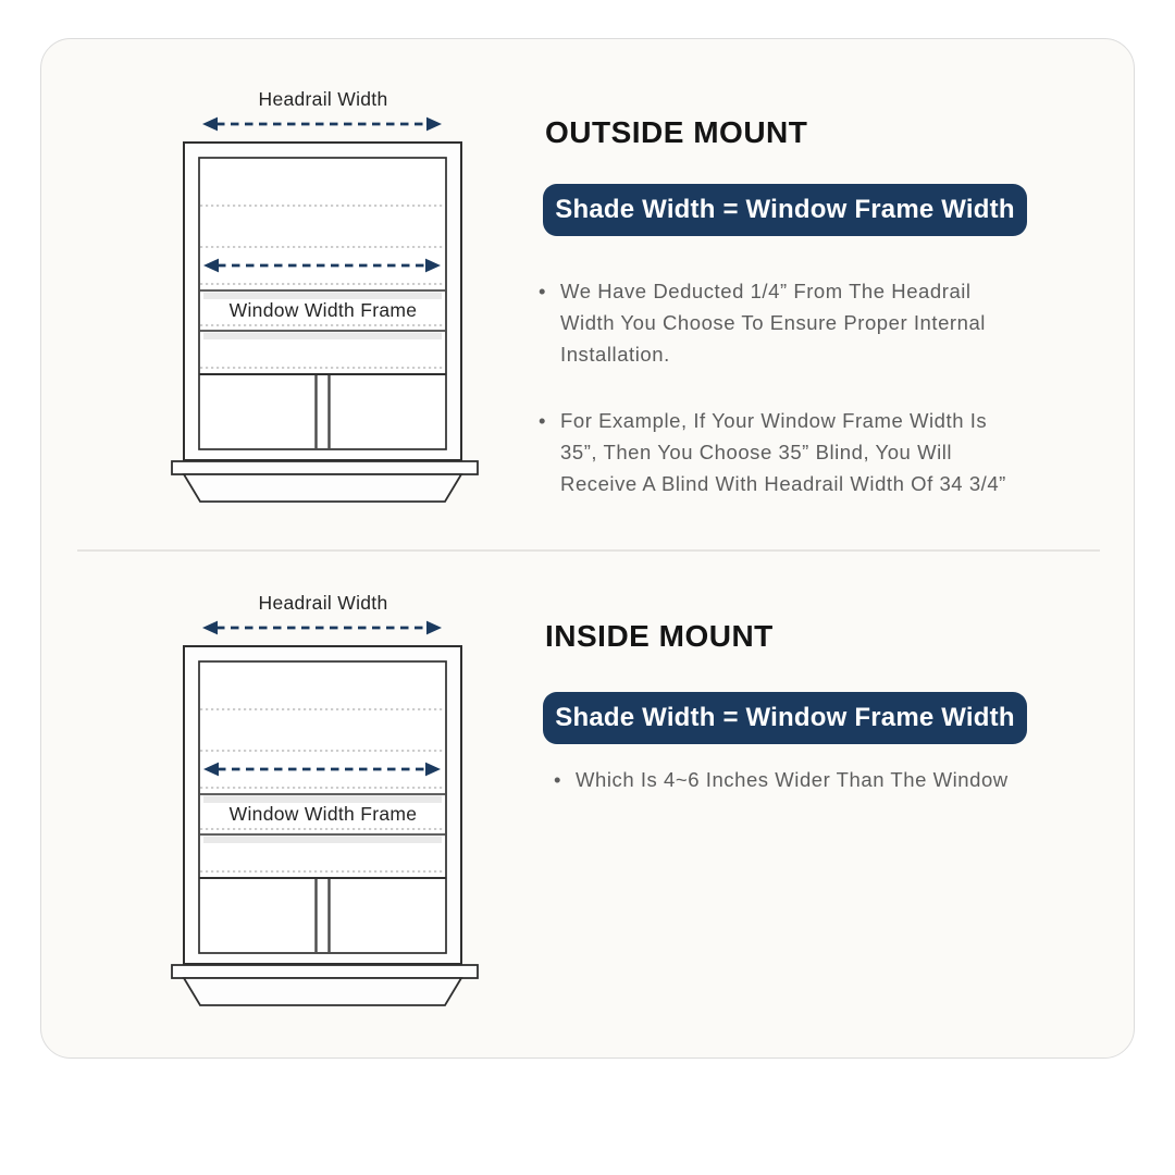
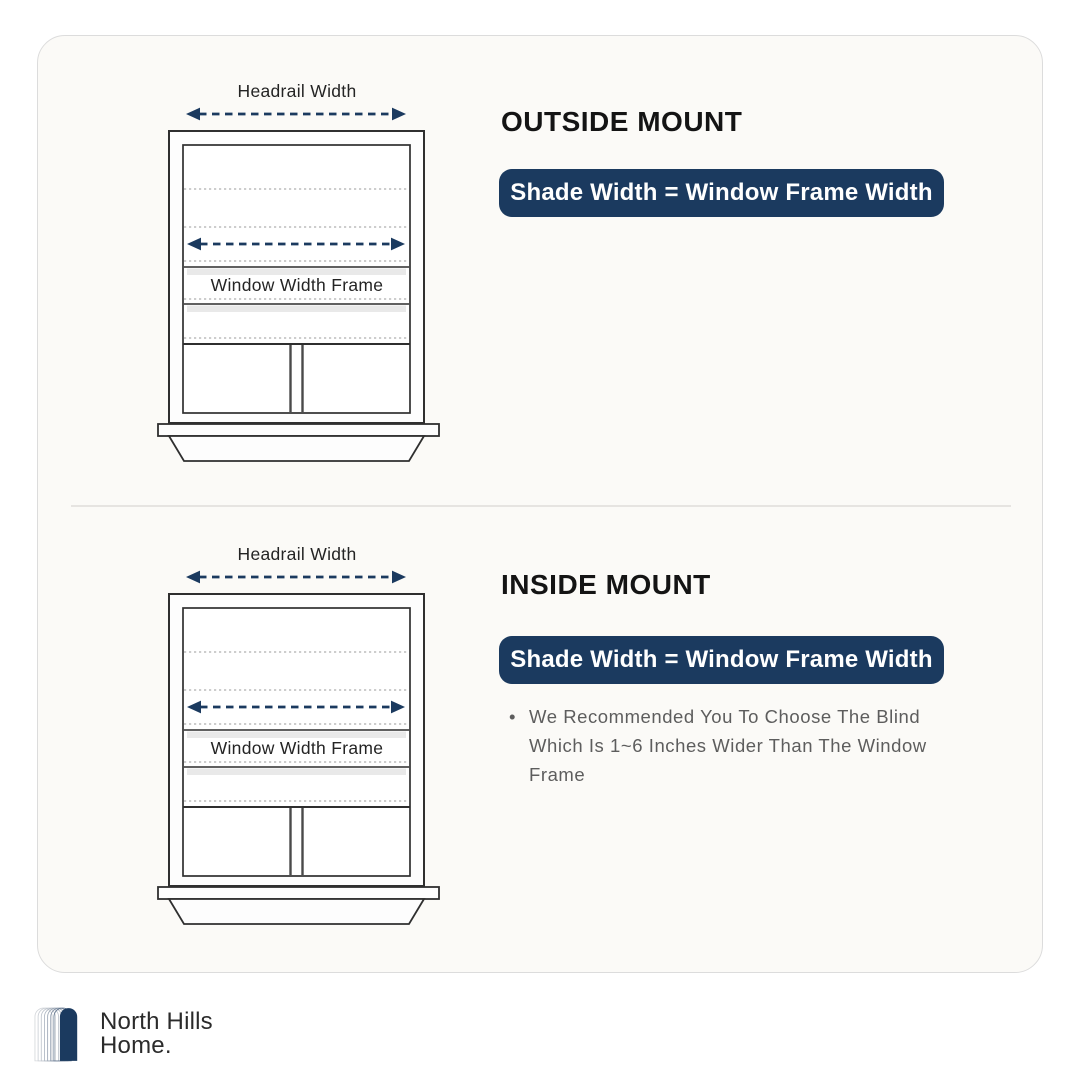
  Headrail Width
  Window Width Frame
  OUTSIDE MOUNT
  Shade Width = Window Frame Width
- We Have Deducted 1/4” From The Headrail
- Width You Choose To Ensure Proper Internal
- Installation.
- For Example, If Your Window Frame Width Is
- 35”, Then You Choose 35” Blind, You Will
- Receive A Blind With Headrail Width Of 34 3/4”
  Headrail Width
  Window Width Frame
  INSIDE MOUNT
  Shade Width = Window Frame Width
+ We Recommended You To Choose The Blind
- Which Is 4~6 Inches Wider Than The Window
+ Which Is 1~6 Inches Wider Than The Window
+ Frame
+ North Hills
+ Home.
